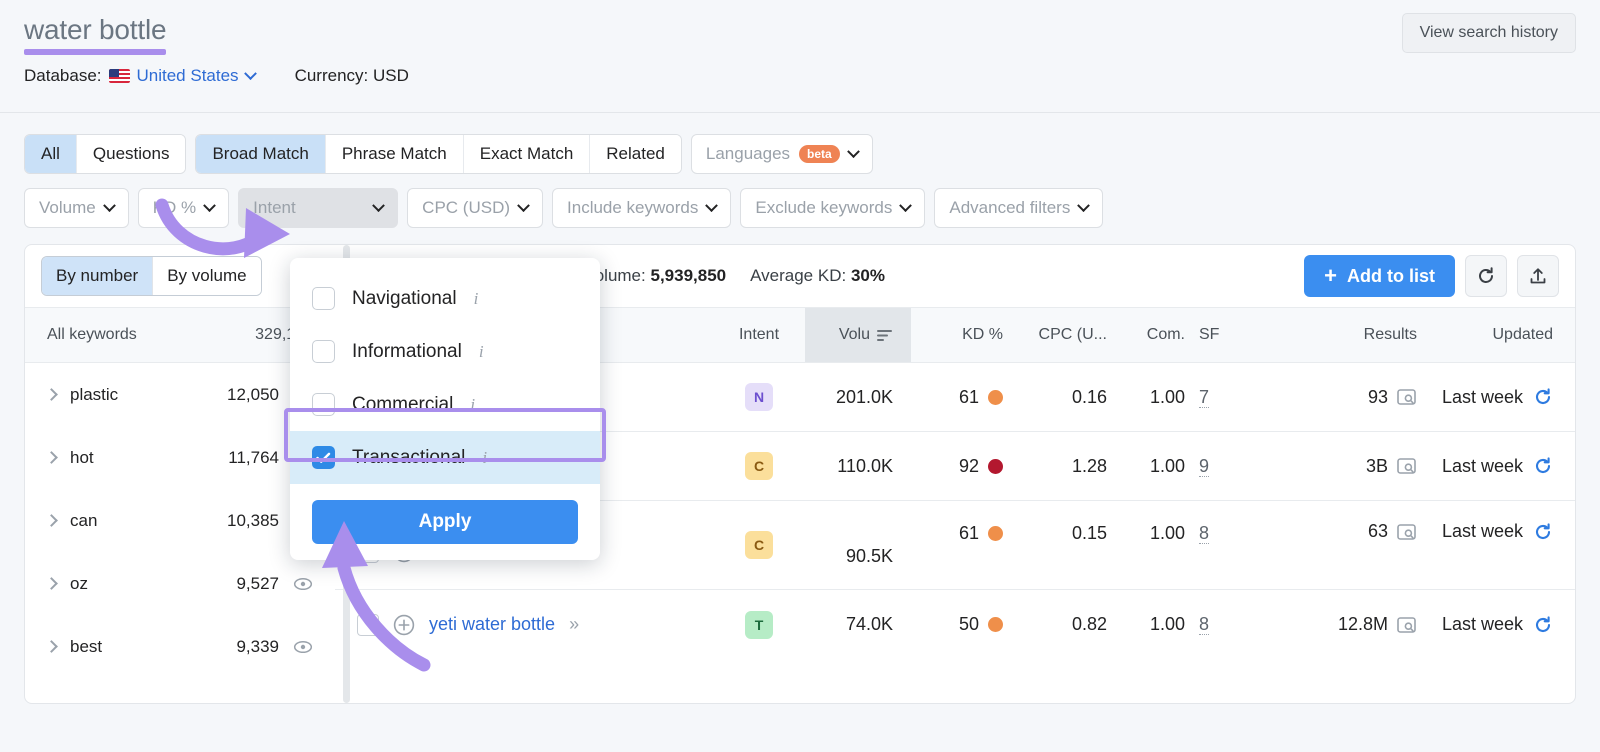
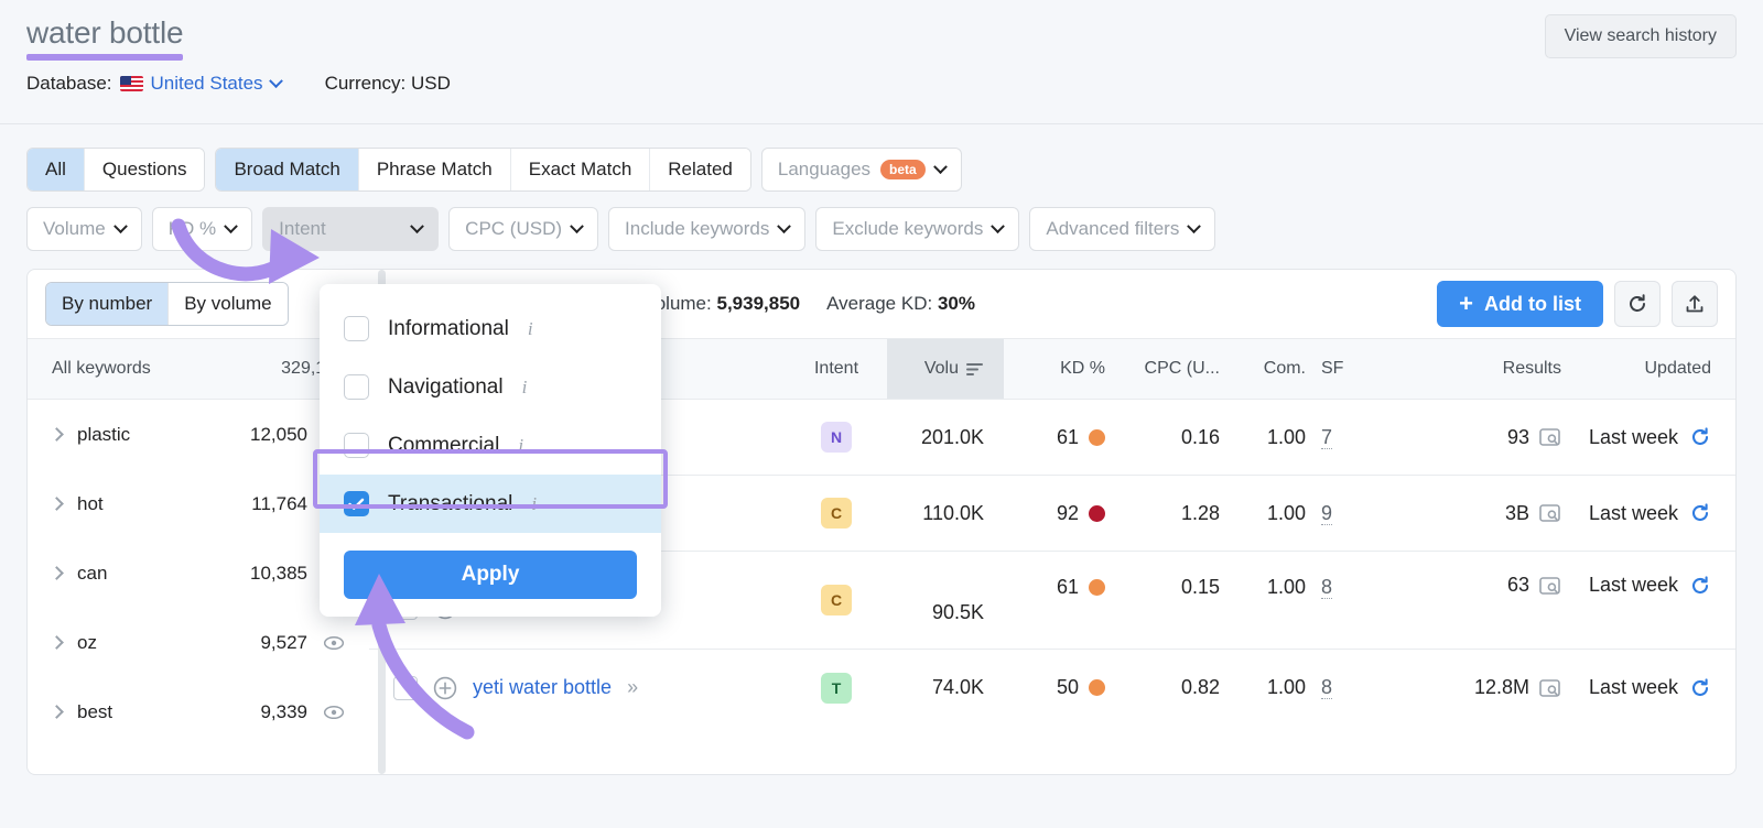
  water bottle
  Database:
  United States
  Currency: USD
  View search history
  All
  Questions
  Broad Match
  Phrase Match
  Exact Match
  Related
  Languages
  beta
  Volume
  Intent
  CPC (USD)
  Include keywords
  Exclude keywords
  Advanced filters
  By number
  By volume
  Average KD: 30%
  +
  Add to list
  All keywords
  Intent
  Volu
  KD %
  CPC (U...
  Com.
  SF
  Results
  Updated
  plastic
  12,050
  hot
  11,764
  can
  10,385
  oz
  9,527
  best
  9,339
  N
  201.0K
  61
  0.16
  1.00
  7
  93
  Last week
  C
  110.0K
  92
  1.28
  1.00
  9
  3B
  Last week
  C
  90.5K
  61
  0.15
  1.00
  8
  63
  Last week
  yeti water bottle
  »
  T
  74.0K
  50
  0.82
  1.00
  8
  12.8M
  Last week
- Navigational
+ Informational
  i
- Informational
+ Navigational
  i
  Commercial
  i
  Transactional
  i
  Apply
